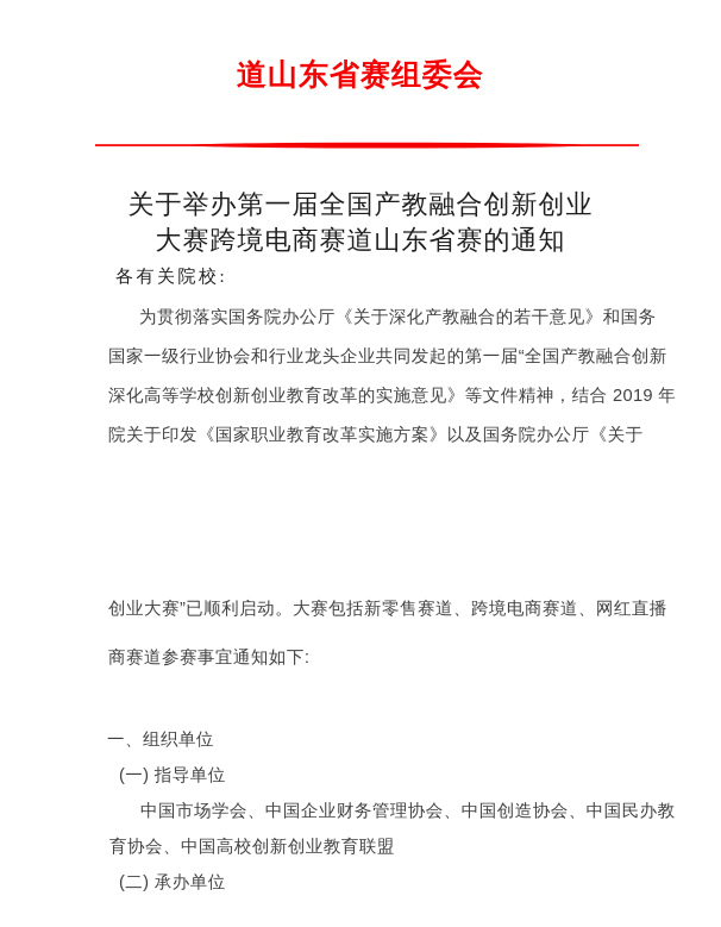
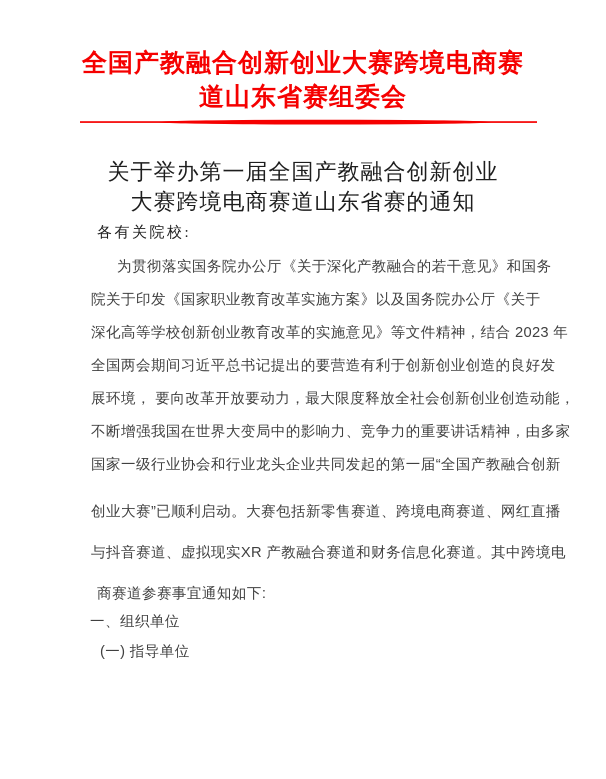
+ 全国产教融合创新创业大赛跨境电商赛
  道山东省赛组委会
  关于举办第一届全国产教融合创新创业
  大赛跨境电商赛道山东省赛的通知
  各有关院校:
  为贯彻落实国务院办公厅《关于深化产教融合的若干意见》和国务
- 国家一级行业协会和行业龙头企业共同发起的第一届“全国产教融合创新
+ 院关于印发《国家职业教育改革实施方案》以及国务院办公厅《关于
- 深化高等学校创新创业教育改革的实施意见》等文件精神，结合 2019 年
+ 深化高等学校创新创业教育改革的实施意见》等文件精神，结合 2023 年
+ 全国两会期间习近平总书记提出的要营造有利于创新创业创造的良好发
+ 展环境， 要向改革开放要动力，最大限度释放全社会创新创业创造动能，
+ 不断增强我国在世界大变局中的影响力、竞争力的重要讲话精神，由多家
- 院关于印发《国家职业教育改革实施方案》以及国务院办公厅《关于
+ 国家一级行业协会和行业龙头企业共同发起的第一届“全国产教融合创新
  创业大赛”已顺利启动。大赛包括新零售赛道、跨境电商赛道、网红直播
+ 与抖音赛道、虚拟现实XR 产教融合赛道和财务信息化赛道。其中跨境电
  商赛道参赛事宜通知如下:
  一、组织单位
  (一) 指导单位
- 中国市场学会、中国企业财务管理协会、中国创造协会、中国民办教
- 育协会、中国高校创新创业教育联盟
- (二) 承办单位
